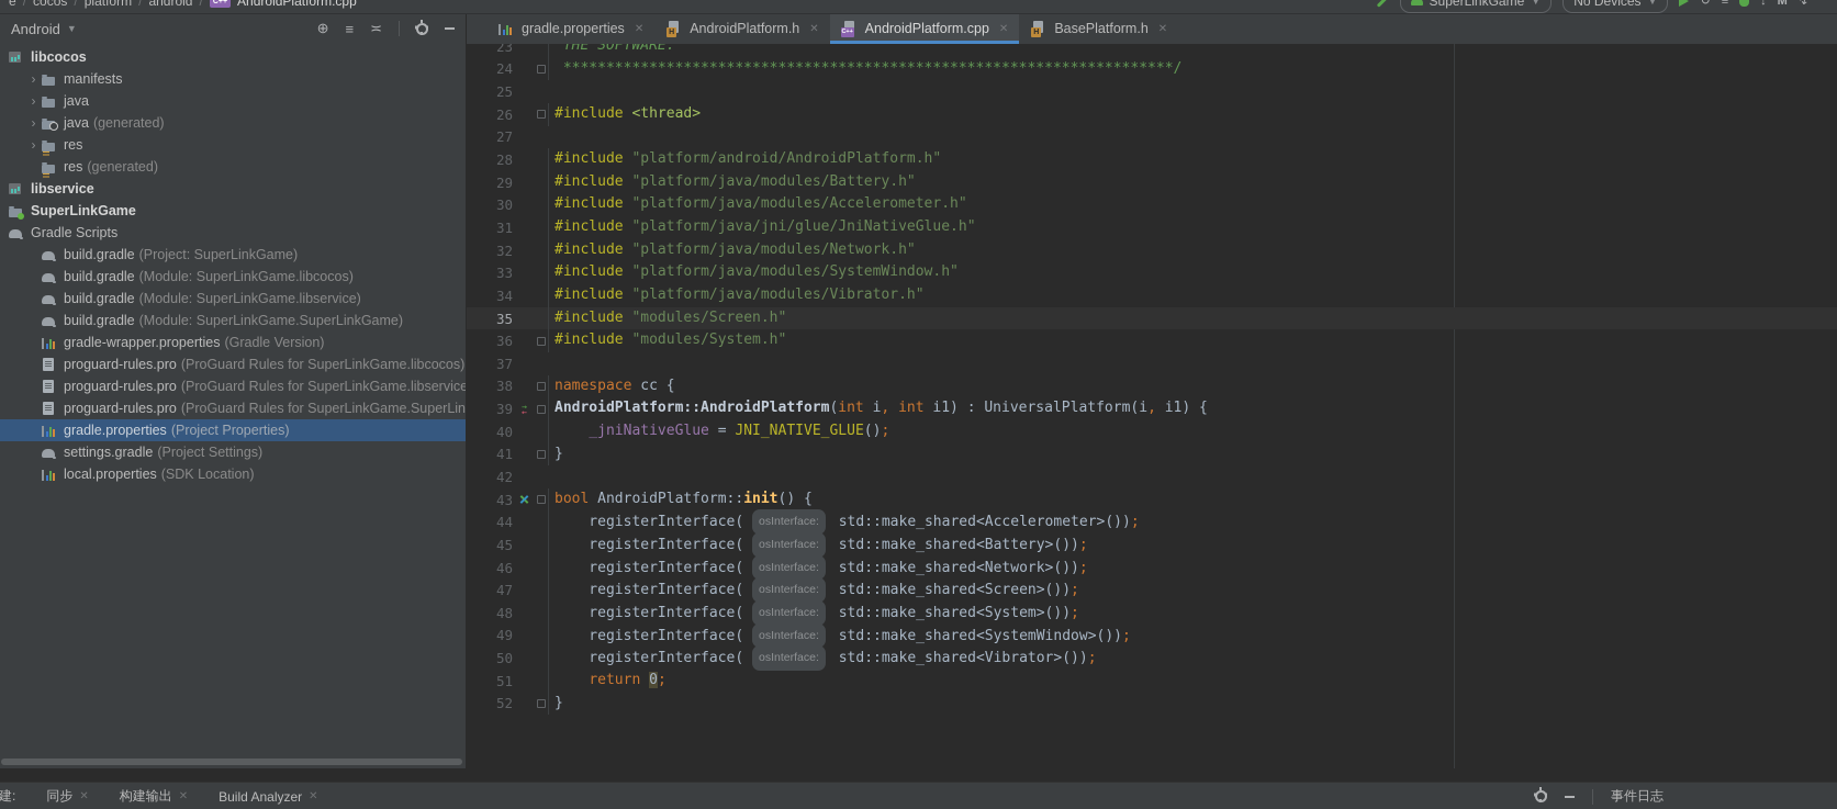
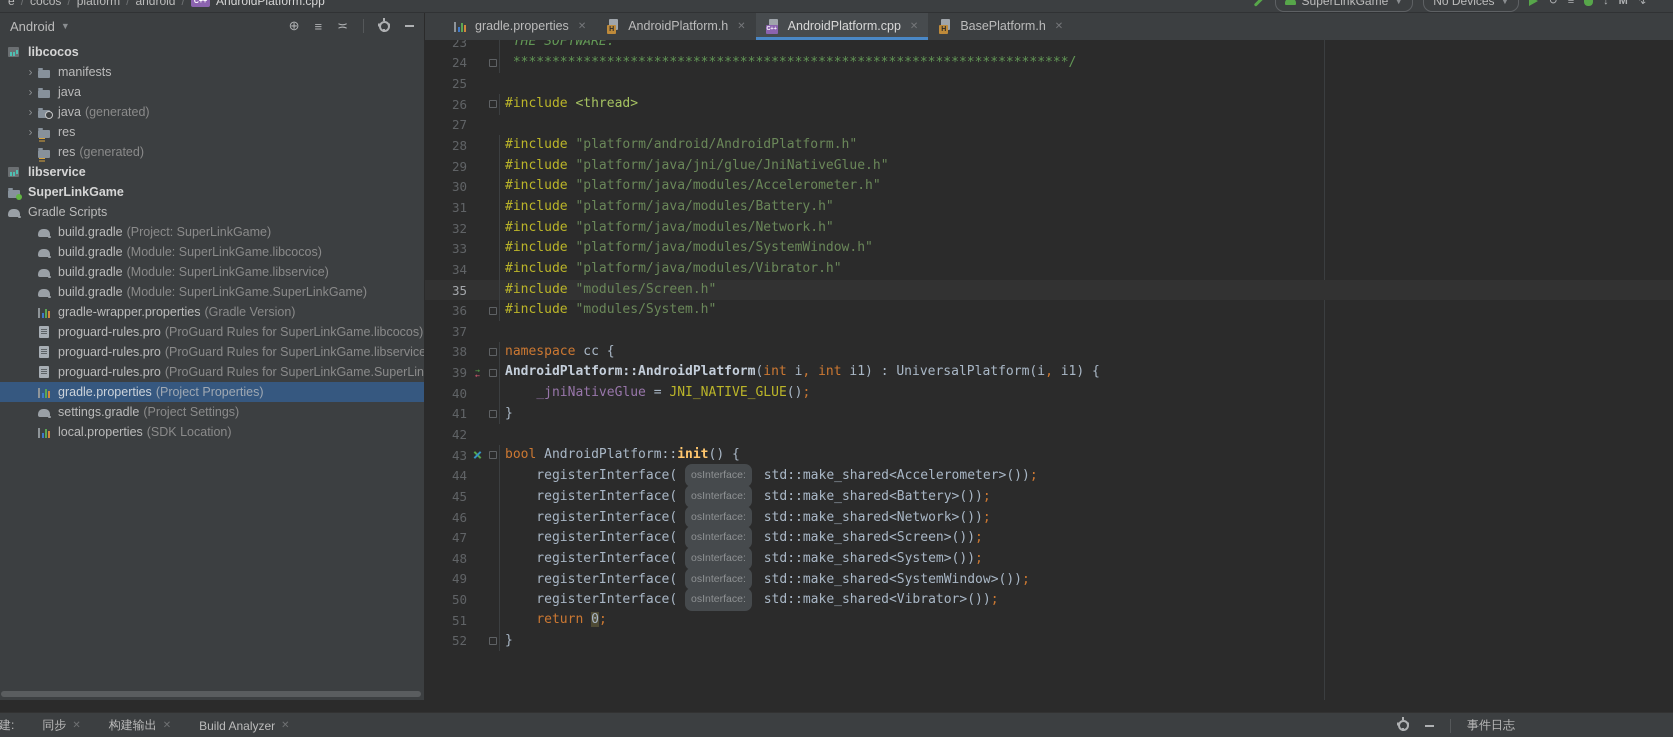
  e
  /
  cocos
  /
  platform
  /
  android
  /
  AndroidPlatform.cpp
  SuperLinkGame
  ▼
  No Devices
  ▼
  ↻
  ≡
  ↓
  M
  ↯
  Android
  ▼
  ⊕
  ≡
  ≍
  libcocos
  ›
  manifests
  ›
  java
  ›
  java
  (generated)
  ›
  res
  res
  (generated)
  libservice
  SuperLinkGame
  Gradle Scripts
  build.gradle
  (Project: SuperLinkGame)
  build.gradle
  (Module: SuperLinkGame.libcocos)
  build.gradle
  (Module: SuperLinkGame.libservice)
  build.gradle
  (Module: SuperLinkGame.SuperLinkGame)
  gradle-wrapper.properties
  (Gradle Version)
  proguard-rules.pro
  (ProGuard Rules for SuperLinkGame.libcocos)
  proguard-rules.pro
  (ProGuard Rules for SuperLinkGame.libservice
  proguard-rules.pro
  (ProGuard Rules for SuperLinkGame.SuperLin
  gradle.properties
  (Project Properties)
  settings.gradle
  (Project Settings)
  local.properties
  (SDK Location)
  gradle.properties
  ✕
  AndroidPlatform.h
  ✕
  AndroidPlatform.cpp
  ✕
  BasePlatform.h
  ✕
  23
  THE SOFTWARE.
  24
  ***********************************************************************/
  25
  26
  #include <thread>
  27
  28
  #include "platform/android/AndroidPlatform.h"
  29
- #include "platform/java/modules/Battery.h"
+ #include "platform/java/jni/glue/JniNativeGlue.h"
  30
  #include "platform/java/modules/Accelerometer.h"
  31
- #include "platform/java/jni/glue/JniNativeGlue.h"
+ #include "platform/java/modules/Battery.h"
  32
  #include "platform/java/modules/Network.h"
  33
  #include "platform/java/modules/SystemWindow.h"
  34
  #include "platform/java/modules/Vibrator.h"
  35
  #include "modules/Screen.h"
  36
  #include "modules/System.h"
  37
  38
  namespace cc {
  39
  →
  ←
  AndroidPlatform::AndroidPlatform(int i, int i1) : UniversalPlatform(i, i1) {
  40
  _jniNativeGlue = JNI_NATIVE_GLUE();
  41
  }
  42
  43
  bool AndroidPlatform::init() {
  44
  registerInterface( osInterface: std::make_shared<Accelerometer>());
  45
  registerInterface( osInterface: std::make_shared<Battery>());
  46
  registerInterface( osInterface: std::make_shared<Network>());
  47
  registerInterface( osInterface: std::make_shared<Screen>());
  48
  registerInterface( osInterface: std::make_shared<System>());
  49
  registerInterface( osInterface: std::make_shared<SystemWindow>());
  50
  registerInterface( osInterface: std::make_shared<Vibrator>());
  51
  return 0;
  52
  }
  同步
  ✕
  构建输出
  ✕
  Build Analyzer
  ✕
  事件日志
